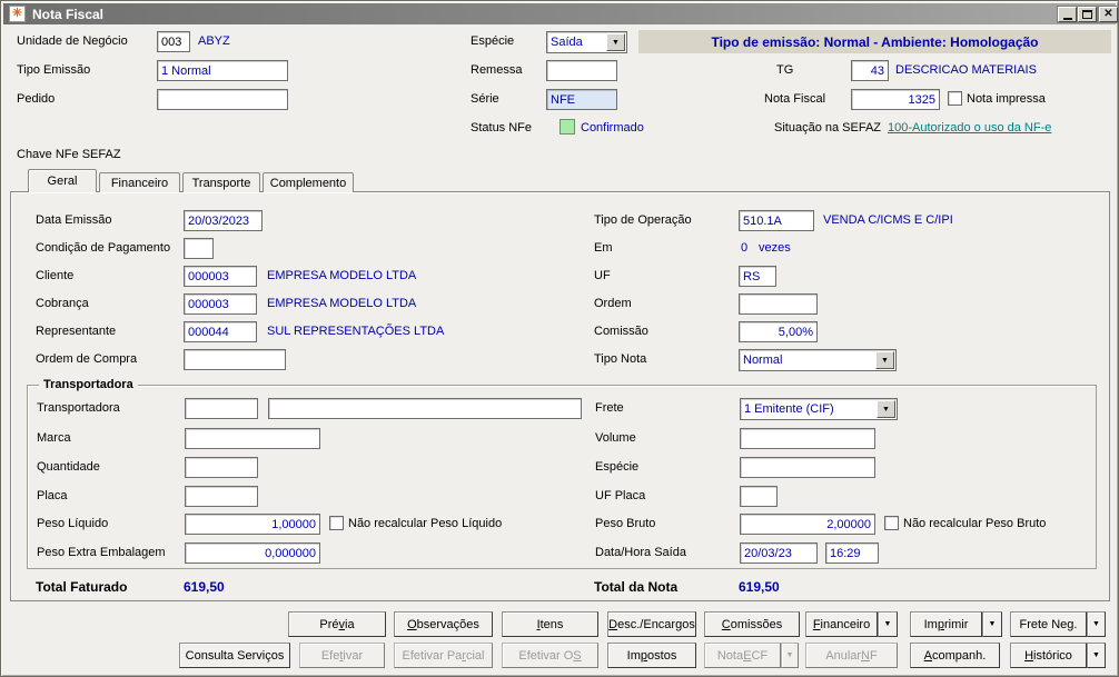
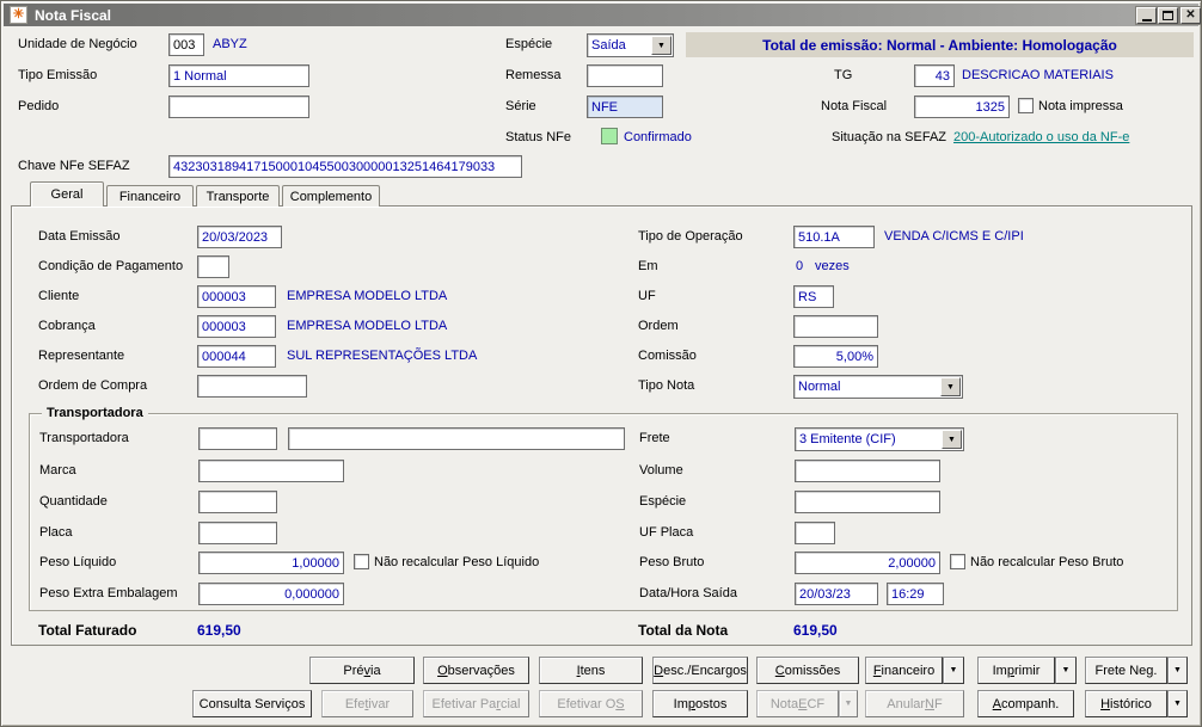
  ✳
  Nota Fiscal
  ✕
  Unidade de Negócio
  003
  ABYZ
  Tipo Emissão
  1 Normal
  Pedido
  Espécie
  Saída
  Remessa
  Série
  NFE
  Status NFe
  Confirmado
- Tipo de emissão: Normal - Ambiente: Homologação
+ Total de emissão: Normal - Ambiente: Homologação
  TG
  43
  DESCRICAO MATERIAIS
  Nota Fiscal
  1325
  Nota impressa
  Situação na SEFAZ
- 100-Autorizado o uso da NF-e
+ 200-Autorizado o uso da NF-e
  Chave NFe SEFAZ
+ 43230318941715000104550030000013251464179033
  Geral
  Financeiro
  Transporte
  Complemento
  Data Emissão
  20/03/2023
  Condição de Pagamento
  Cliente
  000003
  EMPRESA MODELO LTDA
  Cobrança
  000003
  EMPRESA MODELO LTDA
  Representante
  000044
  SUL REPRESENTAÇÕES LTDA
  Ordem de Compra
  Tipo de Operação
  510.1A
  VENDA C/ICMS E C/IPI
  Em
  0
  vezes
  UF
  RS
  Ordem
  Comissão
  5,00%
  Tipo Nota
  Normal
  Transportadora
  Transportadora
  Marca
  Quantidade
  Placa
  Peso Líquido
  1,00000
  Não recalcular Peso Líquido
  Peso Extra Embalagem
  0,000000
  Frete
- 1 Emitente (CIF)
+ 3 Emitente (CIF)
  Volume
  Espécie
  UF Placa
  Peso Bruto
  2,00000
  Não recalcular Peso Bruto
  Data/Hora Saída
  20/03/23
  16:29
  Total Faturado
  619,50
  Total da Nota
  619,50
  Pré
  v
  ia
  O
  bservações
  I
  tens
  D
  esc./Encargos
  C
  omissões
  F
  inanceiro
  Im
  p
  rimir
  Frete Ne
  g
  .
  Consulta Serviços
  Efe
  t
  ivar
  Efetivar Pa
  r
  cial
  Efetivar O
  S
  Im
  p
  ostos
  Nota
  E
  CF
  Anular
  N
  F
  A
  companh.
  H
  istórico
